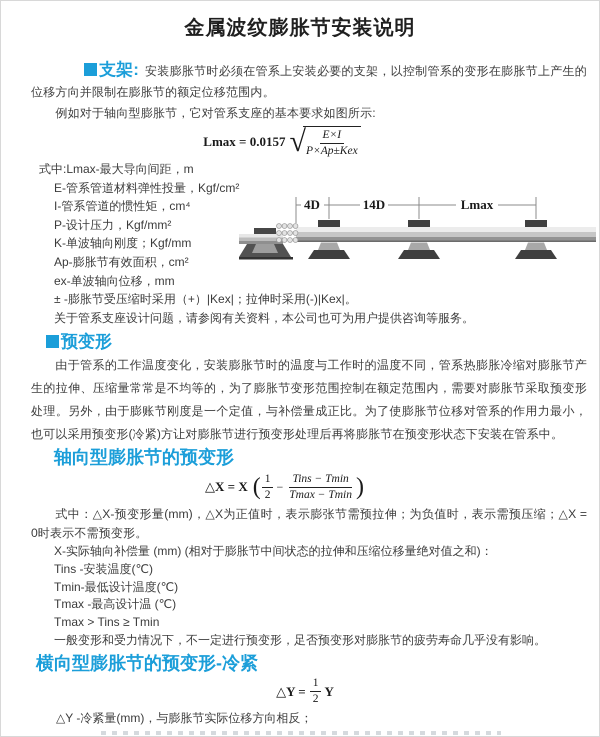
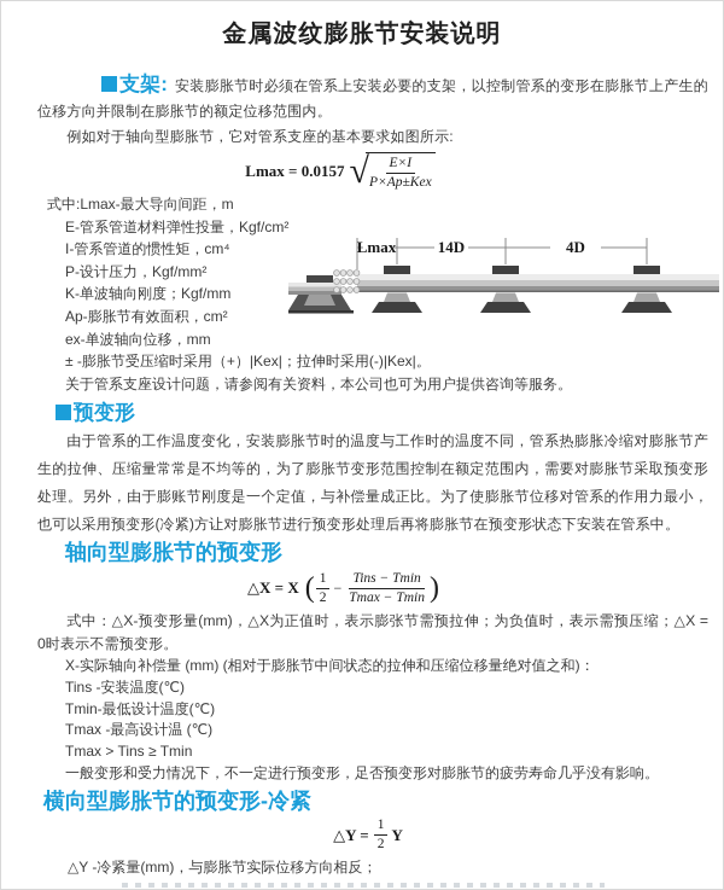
  金属波纹膨胀节安装说明
  支架: 安装膨胀节时必须在管系上安装必要的支架，以控制管系的变形在膨胀节上产生的位移方向并限制在膨胀节的额定位移范围内。
  例如对于轴向型膨胀节，它对管系支座的基本要求如图所示:
  Lmax = 0.0157
  √
  E×I
  P×Ap±Kex
  式中:Lmax-最大导向间距，m
  E-管系管道材料弹性投量，Kgf/cm²
  I-管系管道的惯性矩，cm⁴
  P-设计压力，Kgf/mm²
  K-单波轴向刚度；Kgf/mm
  Ap-膨胀节有效面积，cm²
  ex-单波轴向位移，mm
  ± -膨胀节受压缩时采用（+）|Kex|；拉伸时采用(-)|Kex|。
  关于管系支座设计问题，请参阅有关资料，本公司也可为用户提供咨询等服务。
- 4D
+ Lmax
  14D
- Lmax
+ 4D
  预变形
  由于管系的工作温度变化，安装膨胀节时的温度与工作时的温度不同，管系热膨胀冷缩对膨胀节产生的拉伸、压缩量常常是不均等的，为了膨胀节变形范围控制在额定范围内，需要对膨胀节采取预变形处理。另外，由于膨账节刚度是一个定值，与补偿量成正比。为了使膨胀节位移对管系的作用力最小，也可以采用预变形(冷紧)方让对膨胀节进行预变形处理后再将膨胀节在预变形状态下安装在管系中。
  轴向型膨胀节的预变形
  △X = X
  (
  1
  2
  −
  Tins − Tmin
  Tmax − Tmin
  )
  式中：△X-预变形量(mm)，△X为正值时，表示膨张节需预拉伸；为负值时，表示需预压缩；△X = 0时表示不需预变形。
  X-实际轴向补偿量 (mm) (相对于膨胀节中间状态的拉伸和压缩位移量绝对值之和)：
  Tins -安装温度(℃)
  Tmin-最低设计温度(℃)
  Tmax -最高设计温 (℃)
  Tmax > Tins ≥ Tmin
  一般变形和受力情况下，不一定进行预变形，足否预变形对膨胀节的疲劳寿命几乎没有影响。
  横向型膨胀节的预变形-冷紧
  △Y =
  1
  2
  Y
  △Y -冷紧量(mm)，与膨胀节实际位移方向相反；
